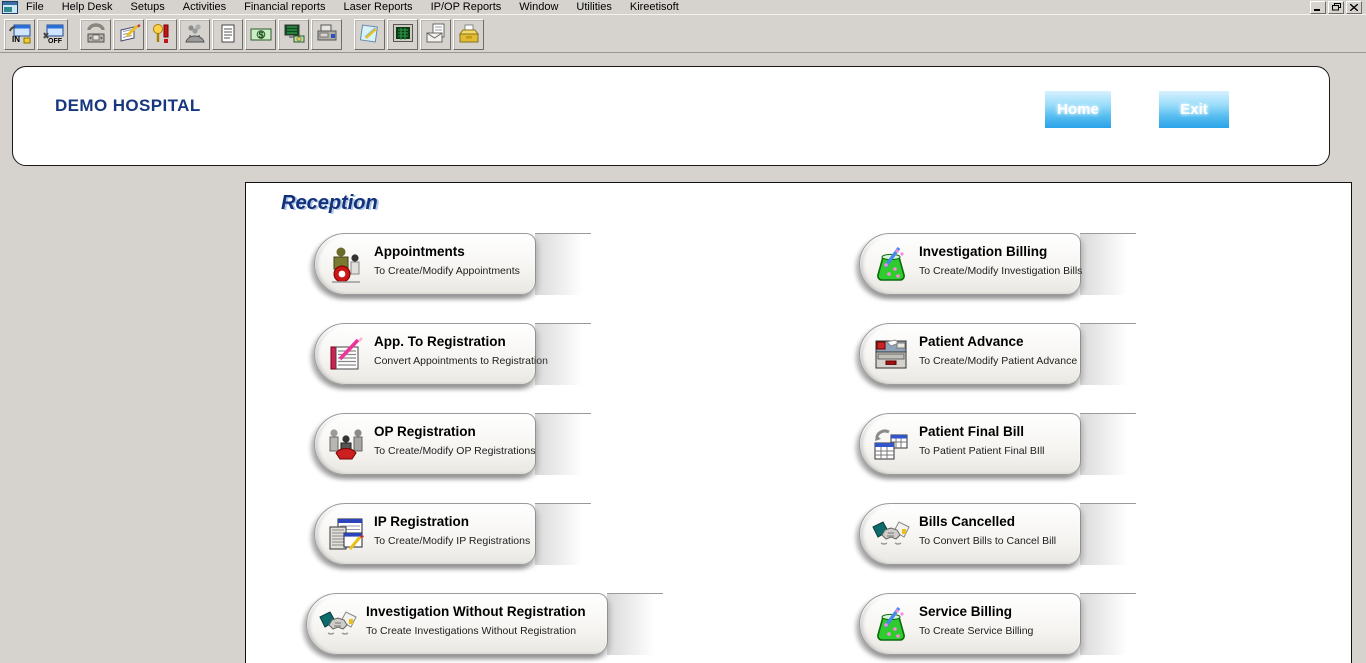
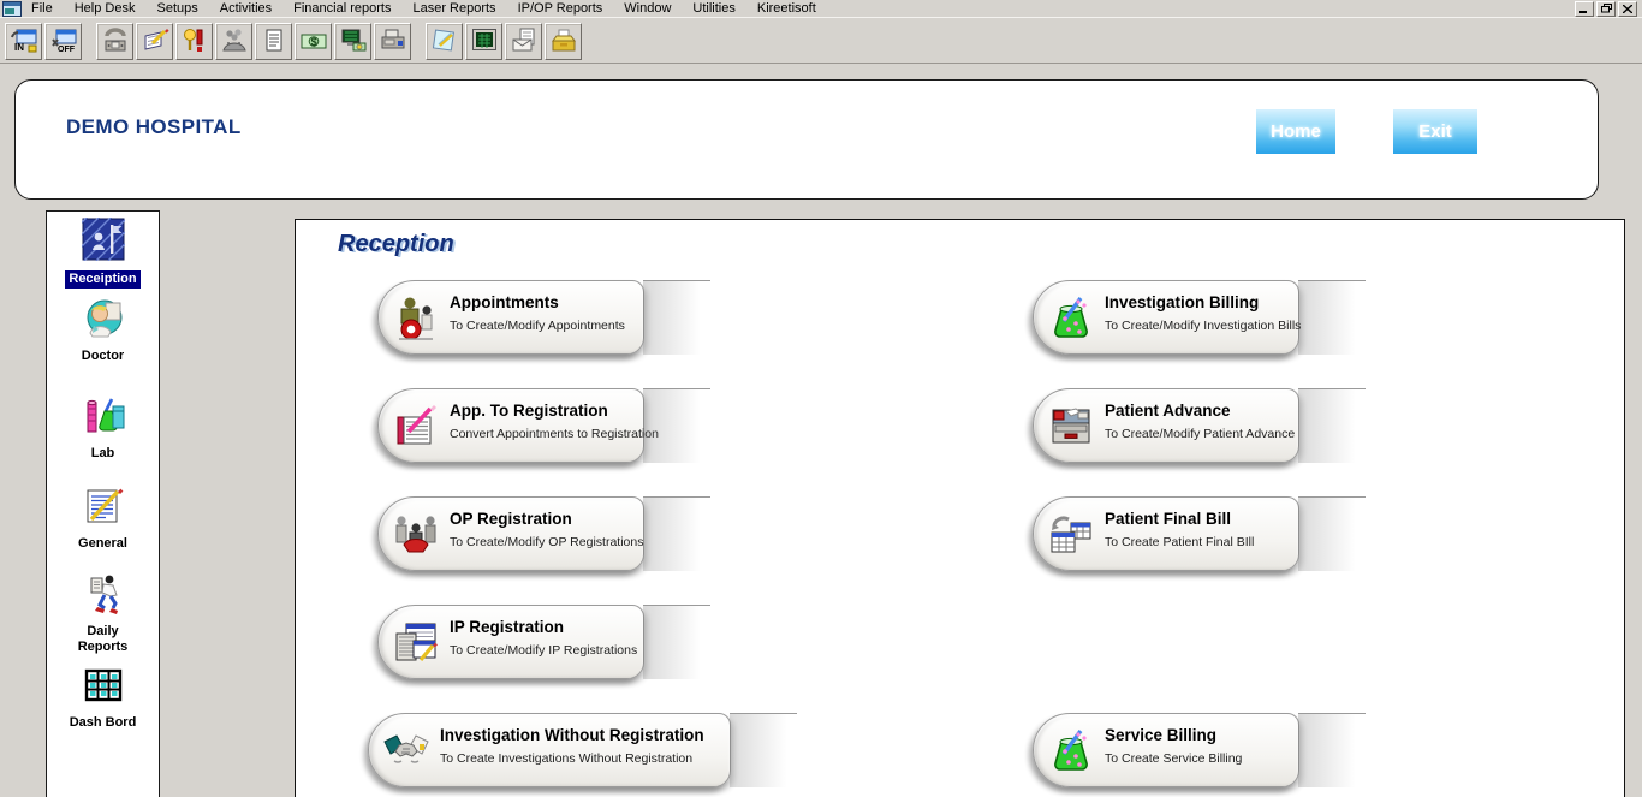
  File
  Help Desk
  Setups
  Activities
  Financial reports
  Laser Reports
  IP/OP Reports
  Window
  Utilities
  Kireetisoft
  IN
  $
  DEMO HOSPITAL
  Home
  Exit
+ Receiption
+ Doctor
+ Lab
+ General
+ Daily Reports
+ Dash Bord
  Reception
  Appointments
  To Create/Modify Appointments
  Investigation Billing
  To Create/Modify Investigation Bill
  App. To Registration
  Convert Appointments to Registrat
  Patient Advance
  To Create/Modify Patient Advance
  OP Registration
  To Create/Modify OP Registrations
  Patient Final Bill
- To Patient Patient Final BIll
+ To Create Patient Final BIll
  IP Registration
  To Create/Modify IP Registrations
- Bills Cancelled
- To Convert Bills to Cancel Bill
  Investigation Without Registration
  To Create Investigations Without Registration
  Service Billing
  To Create Service Billing
